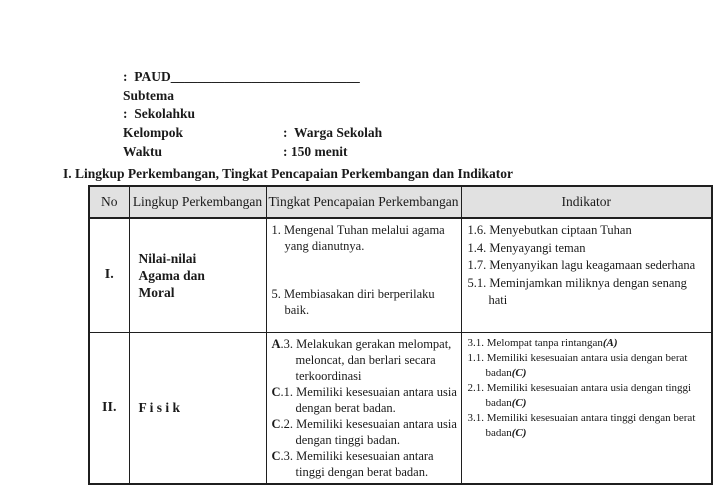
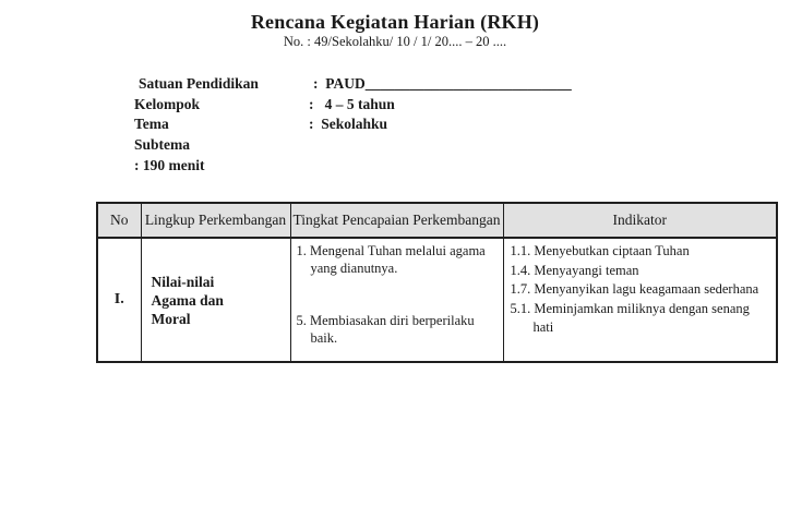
+ Rencana Kegiatan Harian (RKH)
+ No. : 49/Sekolahku/ 10 / 1/ 20.... – 20 ....
+ Satuan Pendidikan
  : PAUD____________________________
- Subtema
+ Kelompok
+ : 4 – 5 tahun
+ Tema
  : Sekolahku
- Kelompok
+ Subtema
- : Warga Sekolah
- Waktu
- : 150 menit
+ : 190 menit
- I. Lingkup Perkembangan, Tingkat Pencapaian Perkembangan dan Indikator
  No	Lingkup Perkembangan	Tingkat Pencapaian Perkembangan	Indikator
- I.	Nilai-nilai Agama dan Moral	1. Mengenal Tuhan melalui agama yang dianutnya. 5. Membiasakan diri berperilaku baik.	1.6. Menyebutkan ciptaan Tuhan 1.4. Menyayangi teman 1.7. Menyanyikan lagu keagamaan sederhana 5.1. Meminjamkan miliknya dengan senang hati
+ I.	Nilai-nilai Agama dan Moral	1. Mengenal Tuhan melalui agama yang dianutnya. 5. Membiasakan diri berperilaku baik.	1.1. Menyebutkan ciptaan Tuhan 1.4. Menyayangi teman 1.7. Menyanyikan lagu keagamaan sederhana 5.1. Meminjamkan miliknya dengan senang hati
- II.	F i s i k	A.3. Melakukan gerakan melompat, meloncat, dan berlari secara terkoordinasi C.1. Memiliki kesesuaian antara usia dengan berat badan. C.2. Memiliki kesesuaian antara usia dengan tinggi badan. C.3. Memiliki kesesuaian antara tinggi dengan berat badan.	3.1. Melompat tanpa rintangan(A) 1.1. Memiliki kesesuaian antara usia dengan berat badan(C) 2.1. Memiliki kesesuaian antara usia dengan tinggi badan(C) 3.1. Memiliki kesesuaian antara tinggi dengan berat badan(C)
